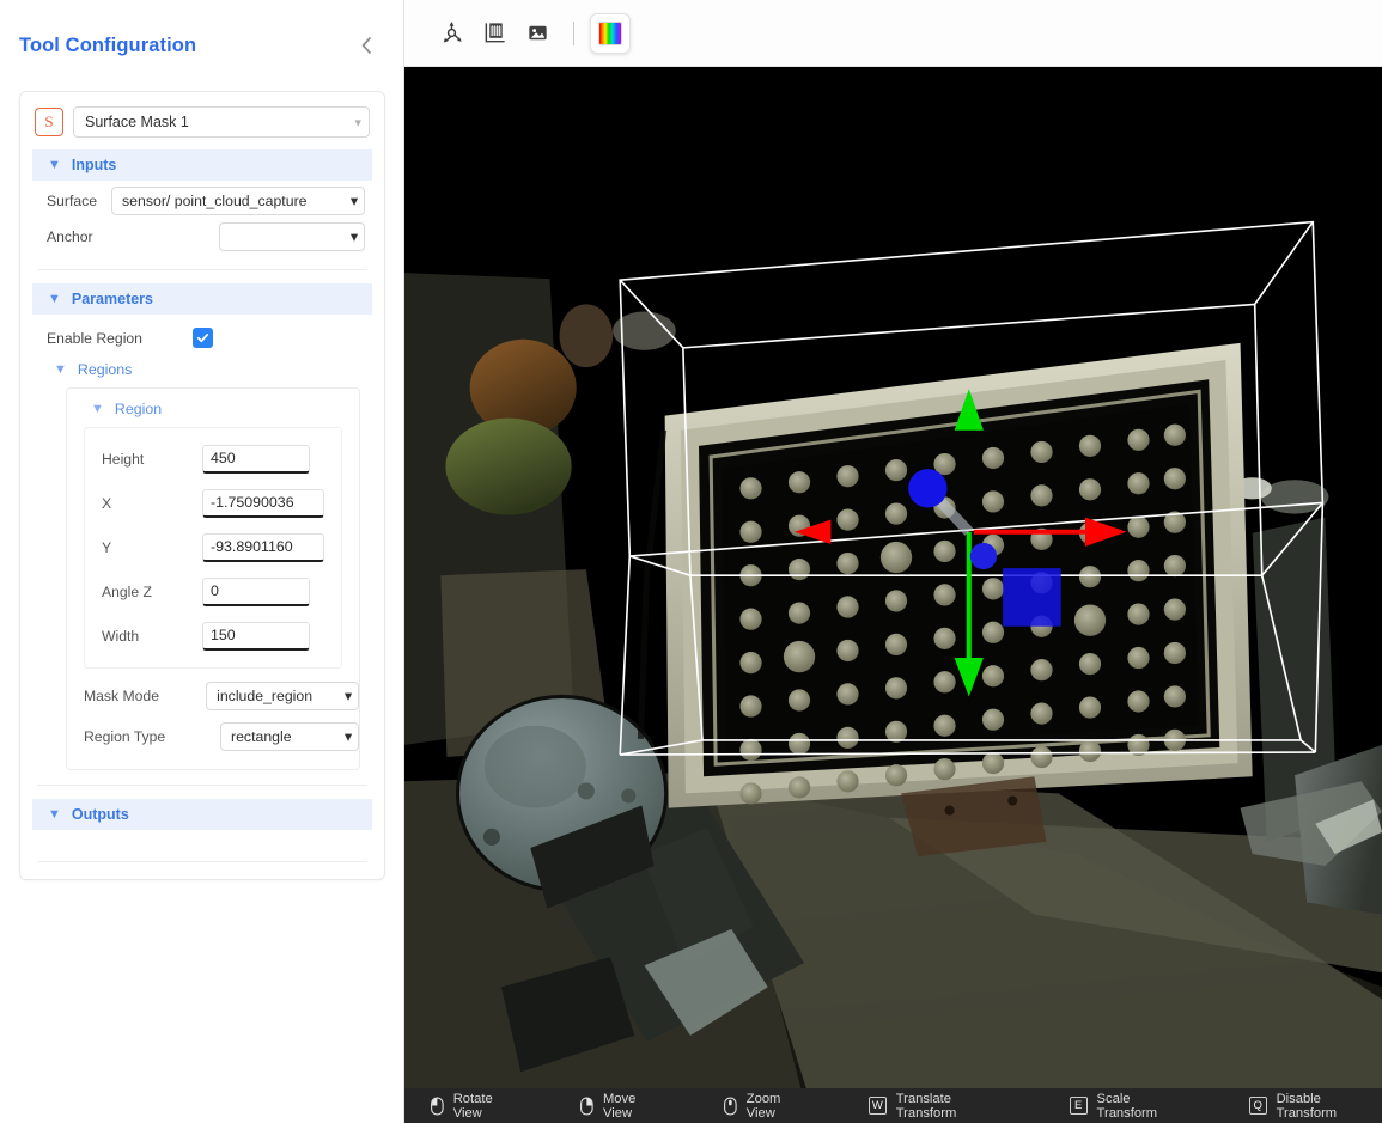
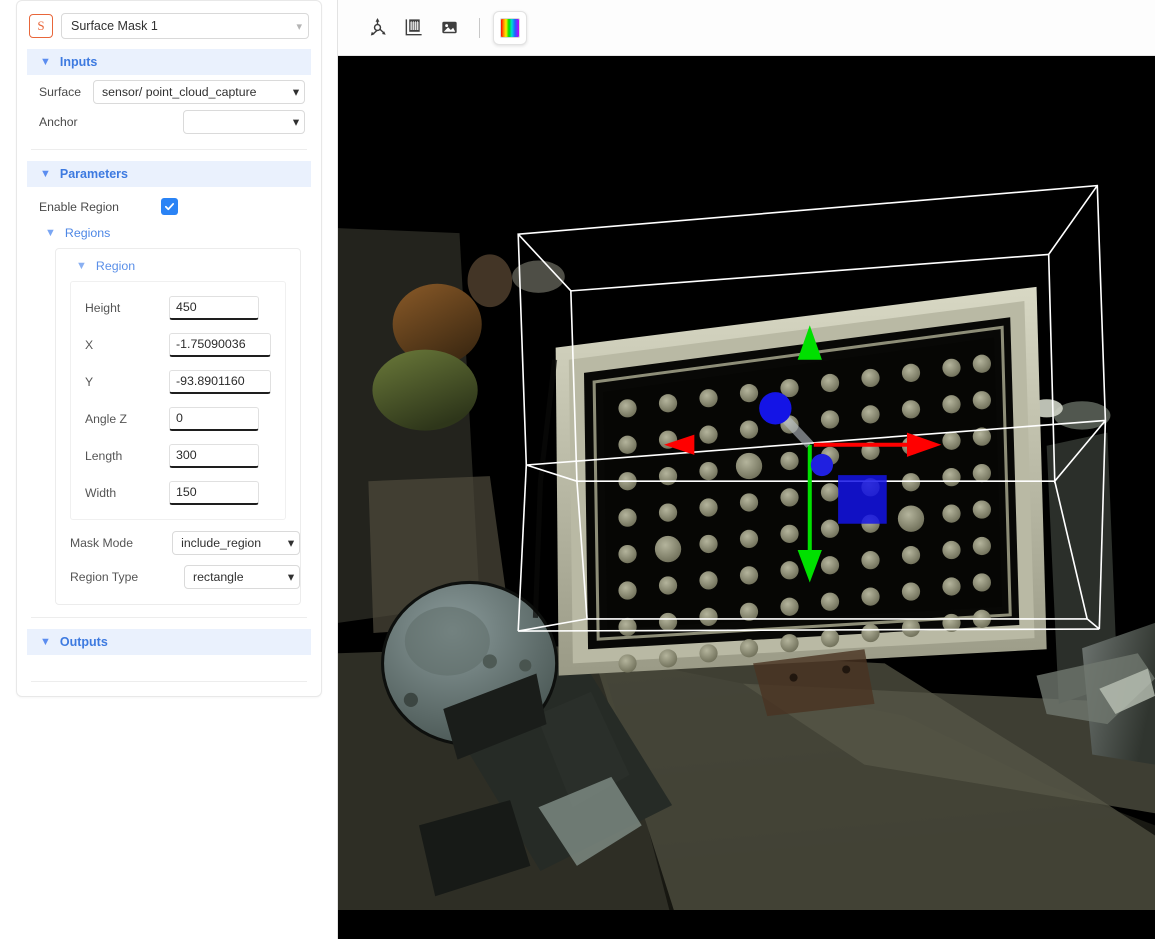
- Tool Configuration
  S
  Surface Mask 1
  ▾
  ▼
  Inputs
  Surface
  sensor/ point_cloud_capture
  ▾
  Anchor
  ▾
  ▼
  Parameters
  Enable Region
  ▼
  Regions
  ▼
  Region
  Height
  450
  X
  -1.75090036
  Y
  -93.8901160
  Angle Z
  0
+ Length
+ 300
  Width
  150
  Mask Mode
  include_region
  ▾
  Region Type
  rectangle
  ▾
  ▼
  Outputs
- Rotate View
- Move View
- Zoom View
- W
- Translate Transform
- E
- Scale Transform
- Q
- Disable Transform
